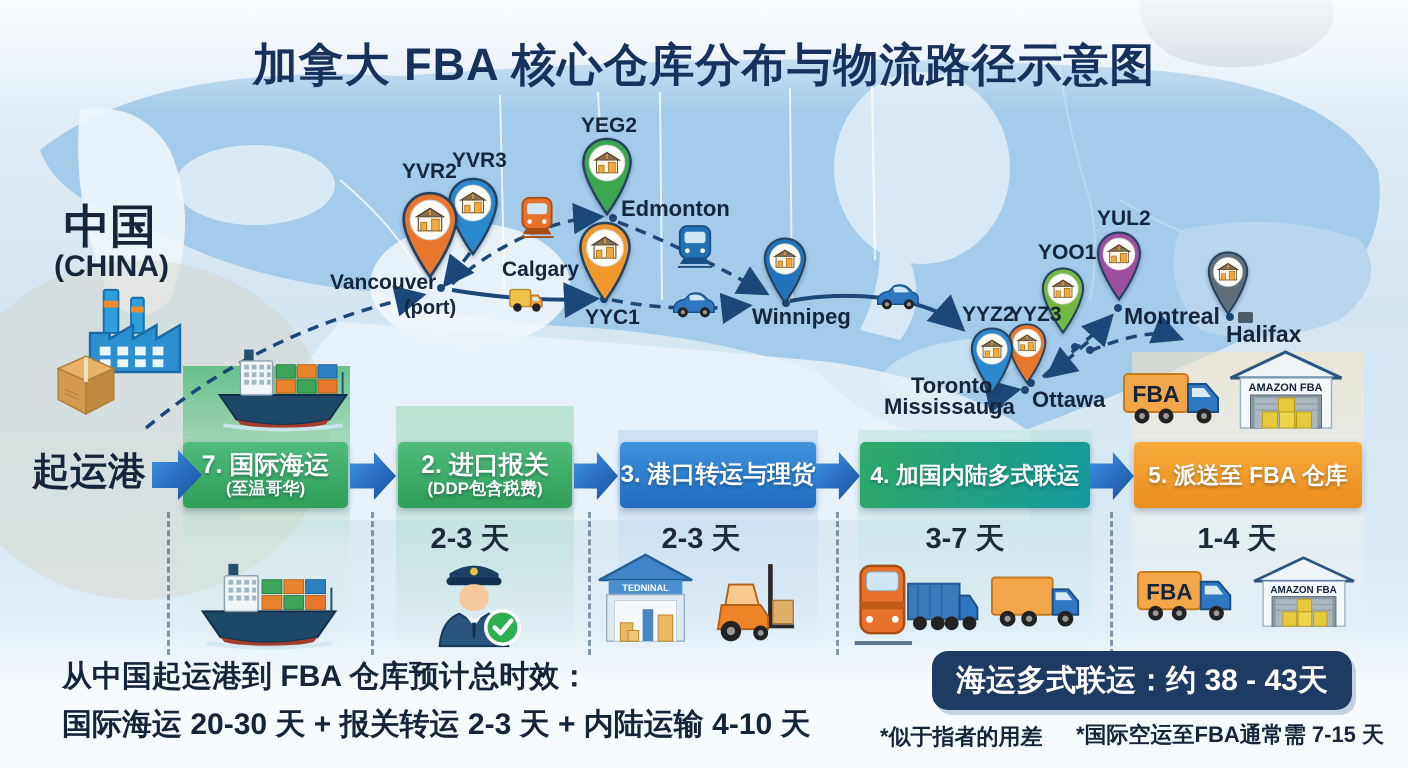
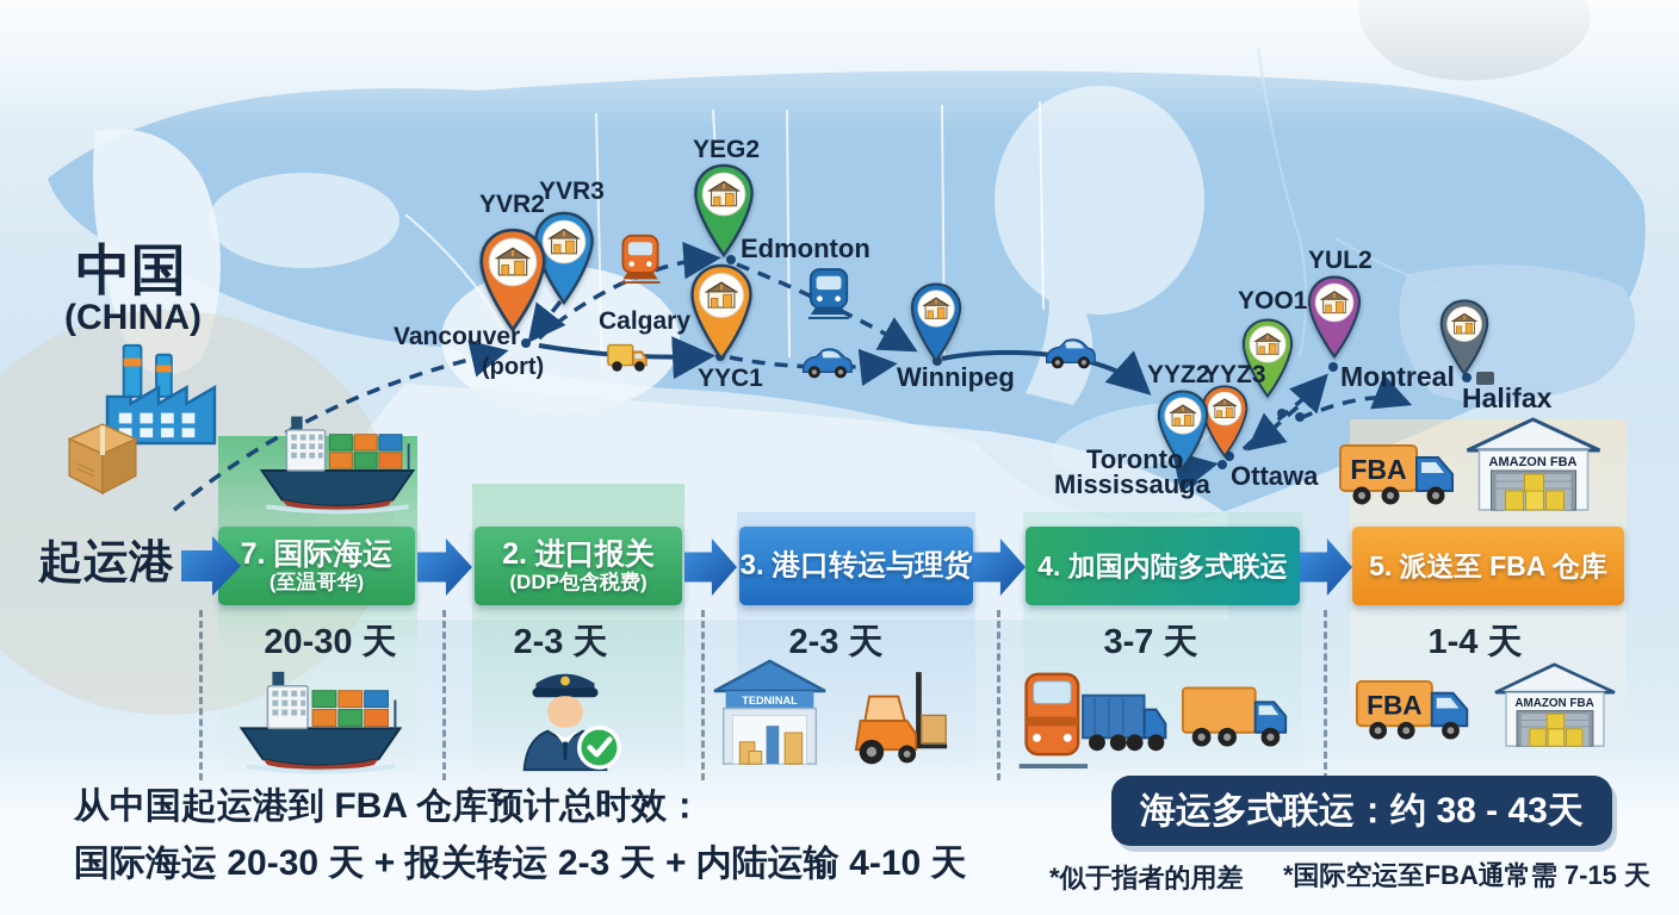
- 加拿大 FBA 核心仓库分布与物流路径示意图
  中国
  (CHINA)
  起运港
  YVR2
  YVR3
  YEG2
  YYC1
  YYZ2
  YYZ3
  YOO1
  YUL2
  Vancouver
  (port)
  Calgary
  Edmonton
  Winnipeg
  Toronto
  Mississauga
  Ottawa
  Montreal
  Halifax
  7. 国际海运
  (至温哥华)
  2. 进口报关
  (DDP包含税费)
  3. 港口转运与理货
  4. 加国内陆多式联运
  5. 派送至 FBA 仓库
+ 20-30 天
  2-3 天
  2-3 天
  3-7 天
  1-4 天
  TEDNINAL
  从中国起运港到 FBA 仓库预计总时效：
  国际海运 20-30 天 + 报关转运 2-3 天 + 内陆运输 4-10 天
  海运多式联运：约 38 - 43天
  *似于指者的用差
  *国际空运至FBA通常需 7-15 天
